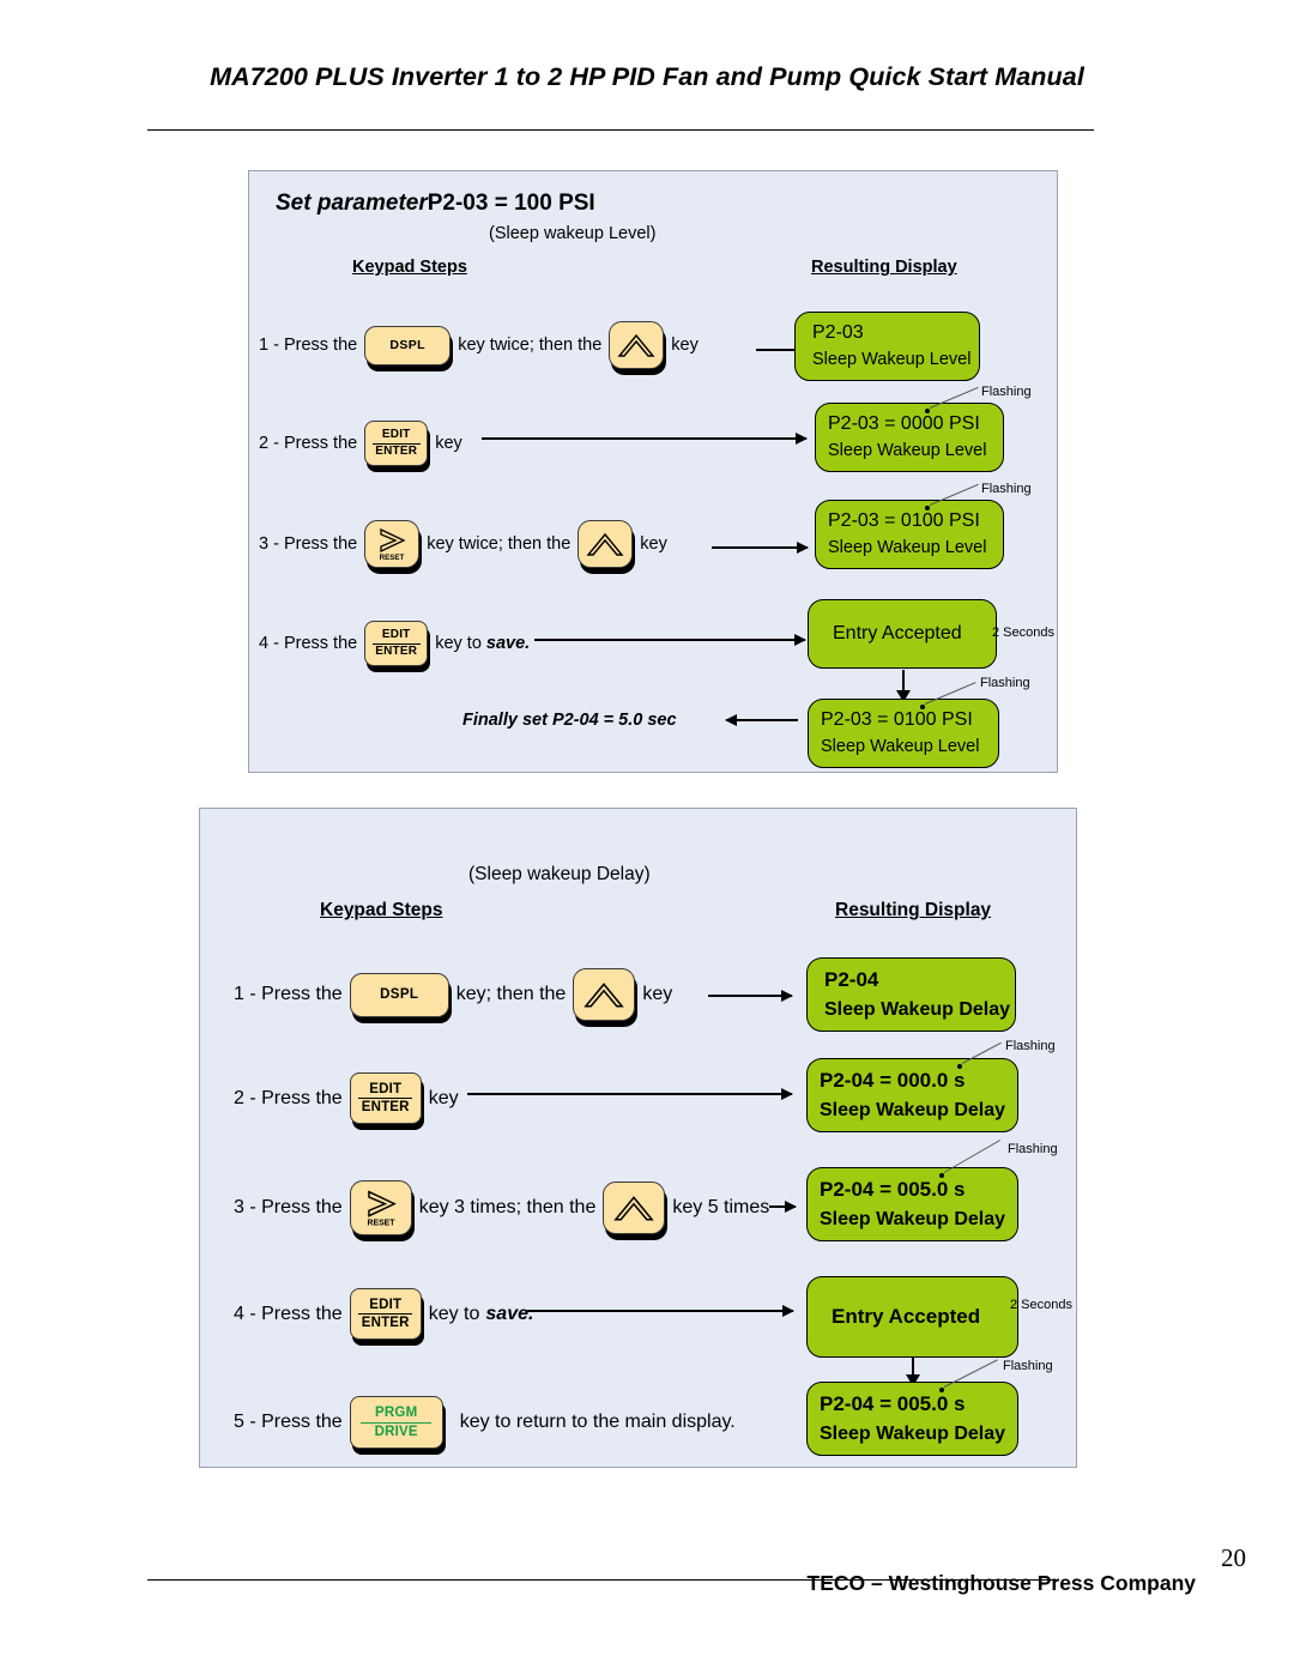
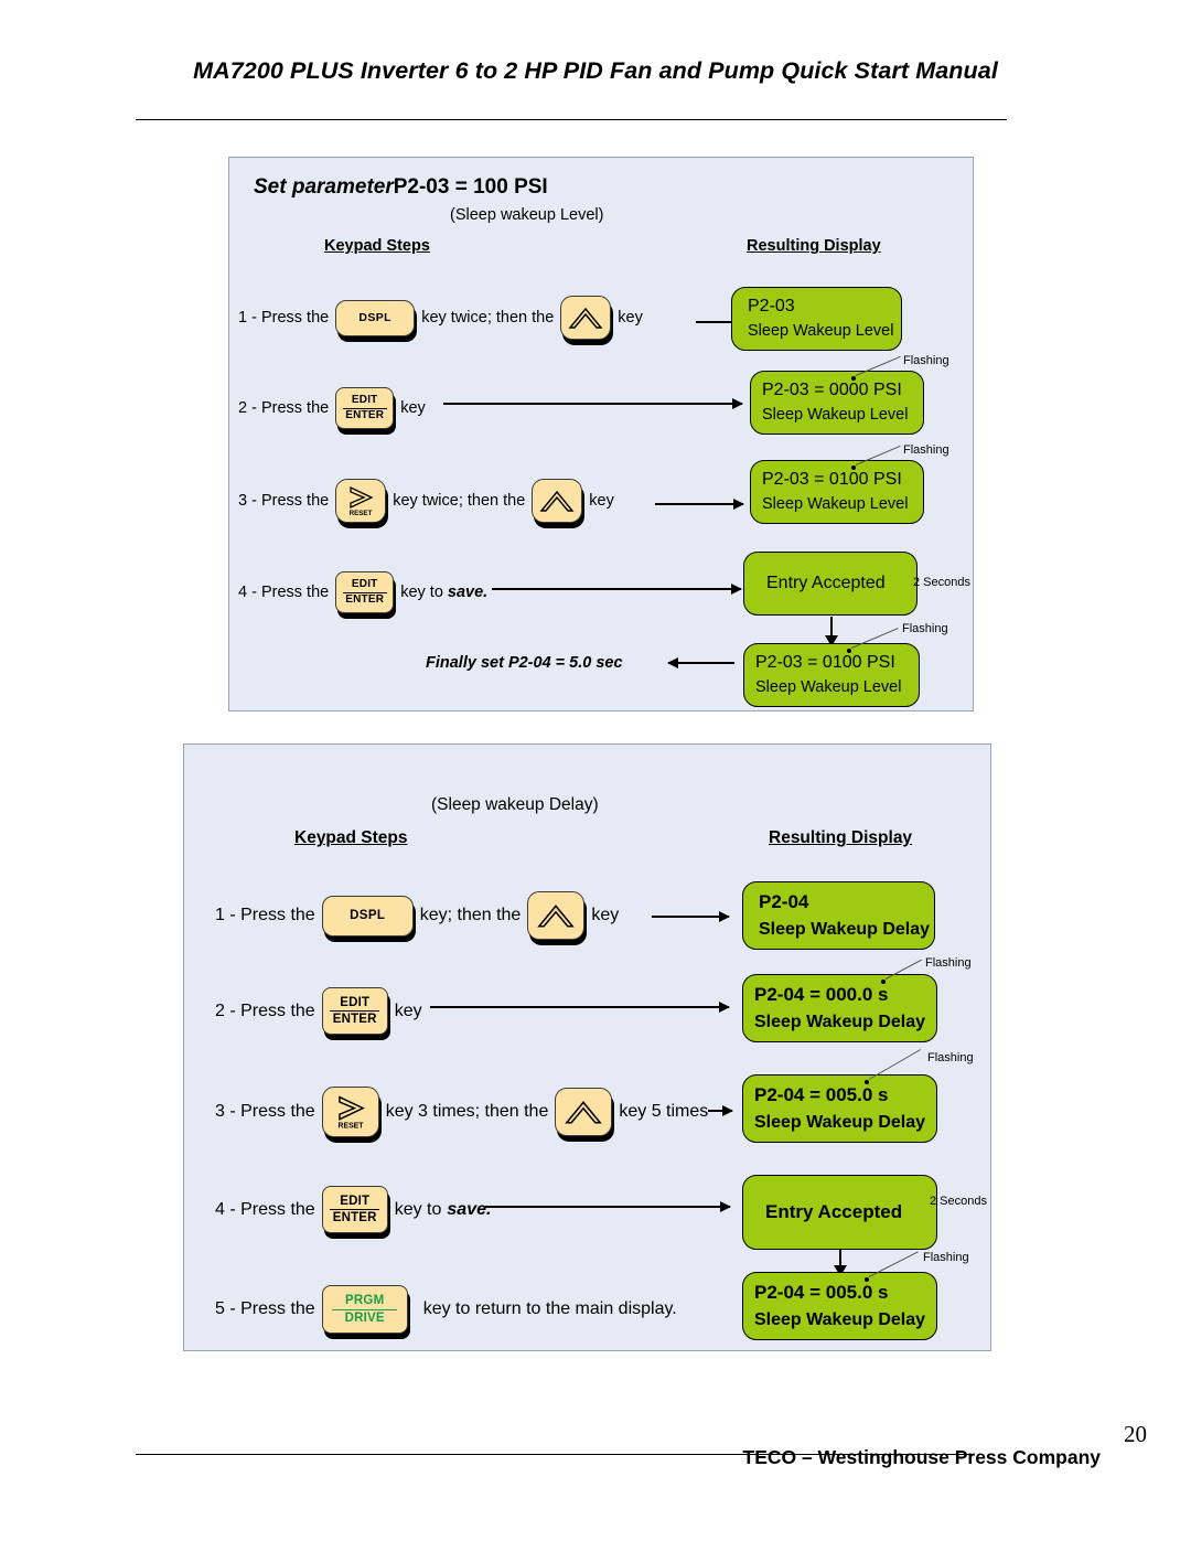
- MA7200 PLUS Inverter 1 to 2 HP PID Fan and Pump Quick Start Manual
+ MA7200 PLUS Inverter 6 to 2 HP PID Fan and Pump Quick Start Manual
  Set parameterP2-03 = 100 PSI
  (Sleep wakeup Level)
  Keypad Steps
  Resulting Display
  1 - Press the
  DSPL
  key twice; then the
  key
  2 - Press the
  EDIT
  ENTER
  key
  3 - Press the
  key twice; then the
  key
  4 - Press the
  EDIT
  ENTER
  key to
  save.
  Finally set P2-04 = 5.0 sec
  P2-03
  Sleep Wakeup Level
  P2-03 = 0000 PSI
  Sleep Wakeup Level
  Flashing
  P2-03 = 0100 PSI
  Sleep Wakeup Level
  Flashing
  Entry Accepted
  2 Seconds
  P2-03 = 0100 PSI
  Sleep Wakeup Level
  Flashing
  (Sleep wakeup Delay)
  Keypad Steps
  Resulting Display
  1 - Press the
  DSPL
  key; then the
  key
  2 - Press the
  EDIT
  ENTER
  key
  3 - Press the
  key 3 times; then the
  key 5 times
  4 - Press the
  EDIT
  ENTER
  key to
  save.
  5 - Press the
  PRGM
  DRIVE
  key to return to the main display.
  P2-04
  Sleep Wakeup Delay
  P2-04 = 000.0 s
  Sleep Wakeup Delay
  Flashing
  P2-04 = 005.0 s
  Sleep Wakeup Delay
  Flashing
  Entry Accepted
  2 Seconds
  P2-04 = 005.0 s
  Sleep Wakeup Delay
  Flashing
  20
  TECO – Westinghouse Press Company
